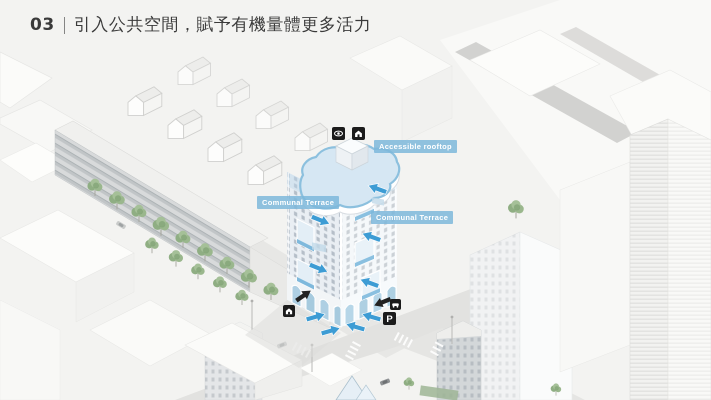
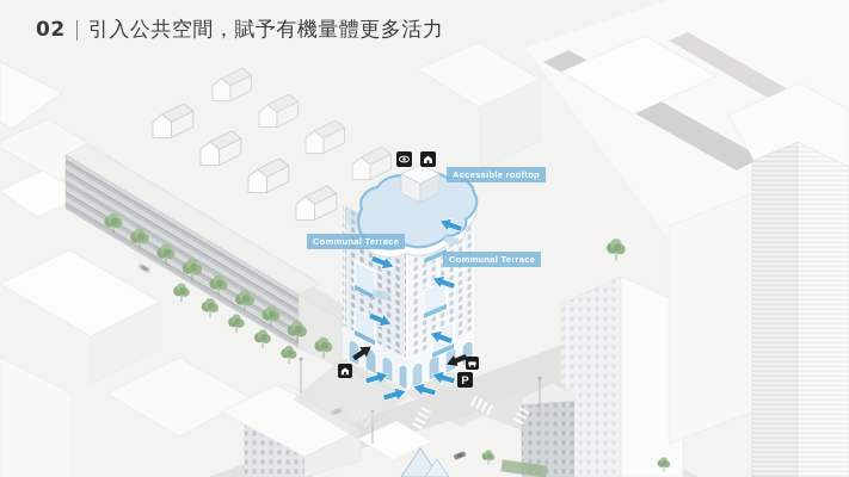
  P
- 03 | 引入公共空間，賦予有機量體更多活力
+ 02 | 引入公共空間，賦予有機量體更多活力
  Accessible rooftop
  Communal Terrace
  Communal Terrace
